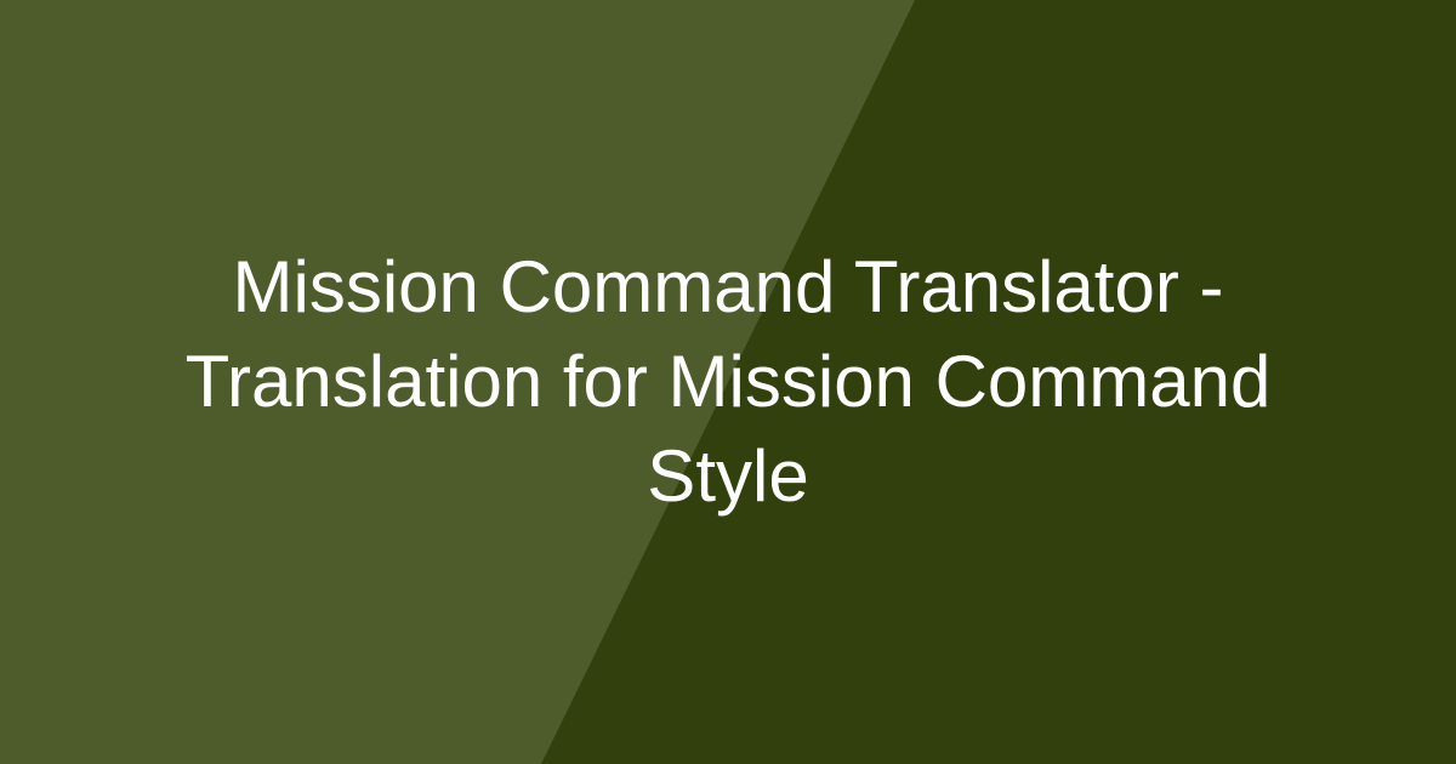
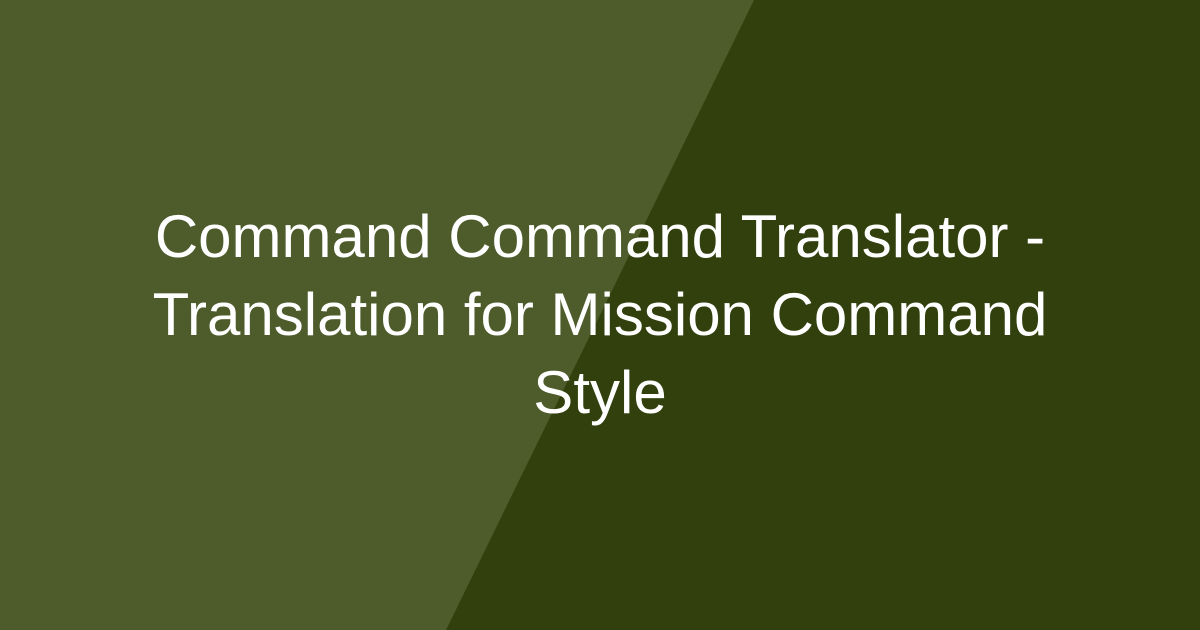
- Mission Command Translator - Translation for Mission Command Style
+ Command Command Translator - Translation for Mission Command Style
